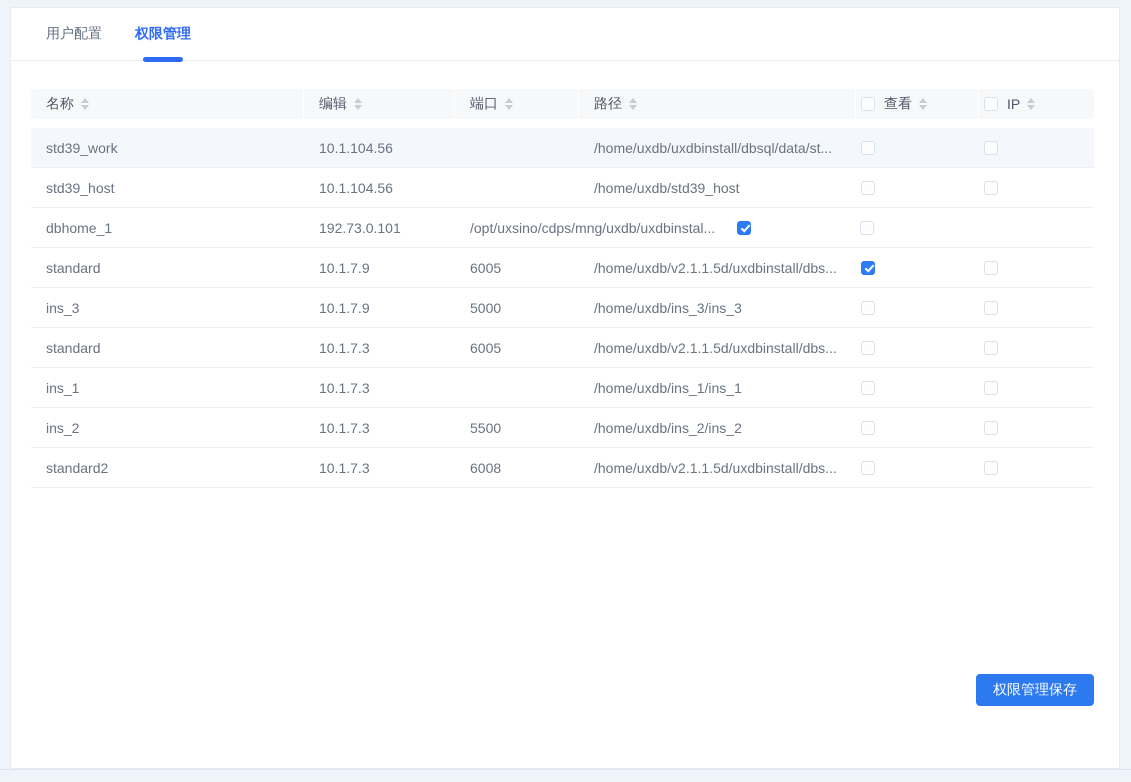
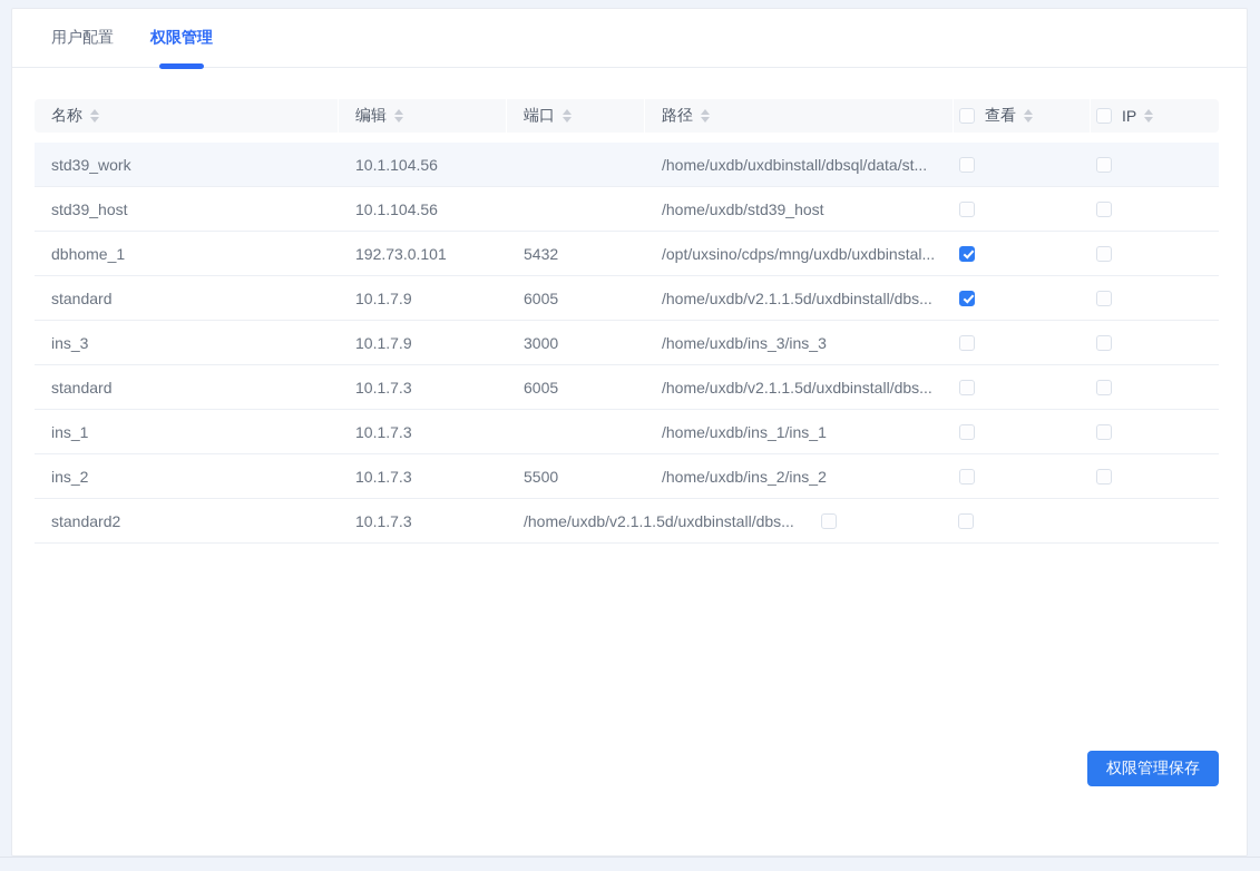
  用户配置
  权限管理
  名称
  编辑
  端口
  路径
  查看
  IP
  std39_work
  10.1.104.56
  /home/uxdb/uxdbinstall/dbsql/data/st...
  std39_host
  10.1.104.56
  /home/uxdb/std39_host
  dbhome_1
  192.73.0.101
+ 5432
  /opt/uxsino/cdps/mng/uxdb/uxdbinstal...
  standard
  10.1.7.9
  6005
  /home/uxdb/v2.1.1.5d/uxdbinstall/dbs...
  ins_3
  10.1.7.9
- 5000
+ 3000
  /home/uxdb/ins_3/ins_3
  standard
  10.1.7.3
  6005
  /home/uxdb/v2.1.1.5d/uxdbinstall/dbs...
  ins_1
  10.1.7.3
  /home/uxdb/ins_1/ins_1
  ins_2
  10.1.7.3
  5500
  /home/uxdb/ins_2/ins_2
  standard2
  10.1.7.3
- 6008
  /home/uxdb/v2.1.1.5d/uxdbinstall/dbs...
  权限管理保存
